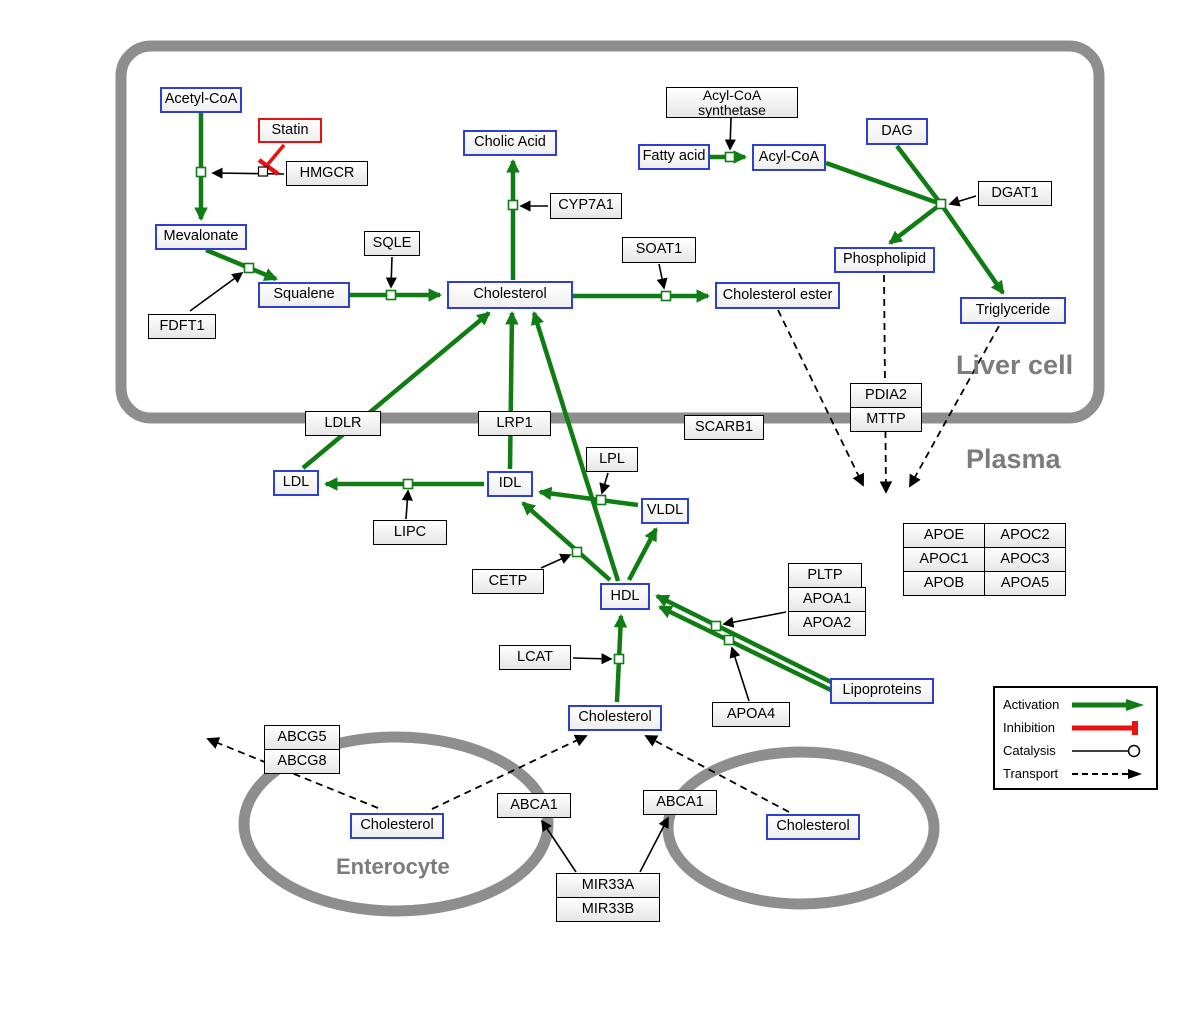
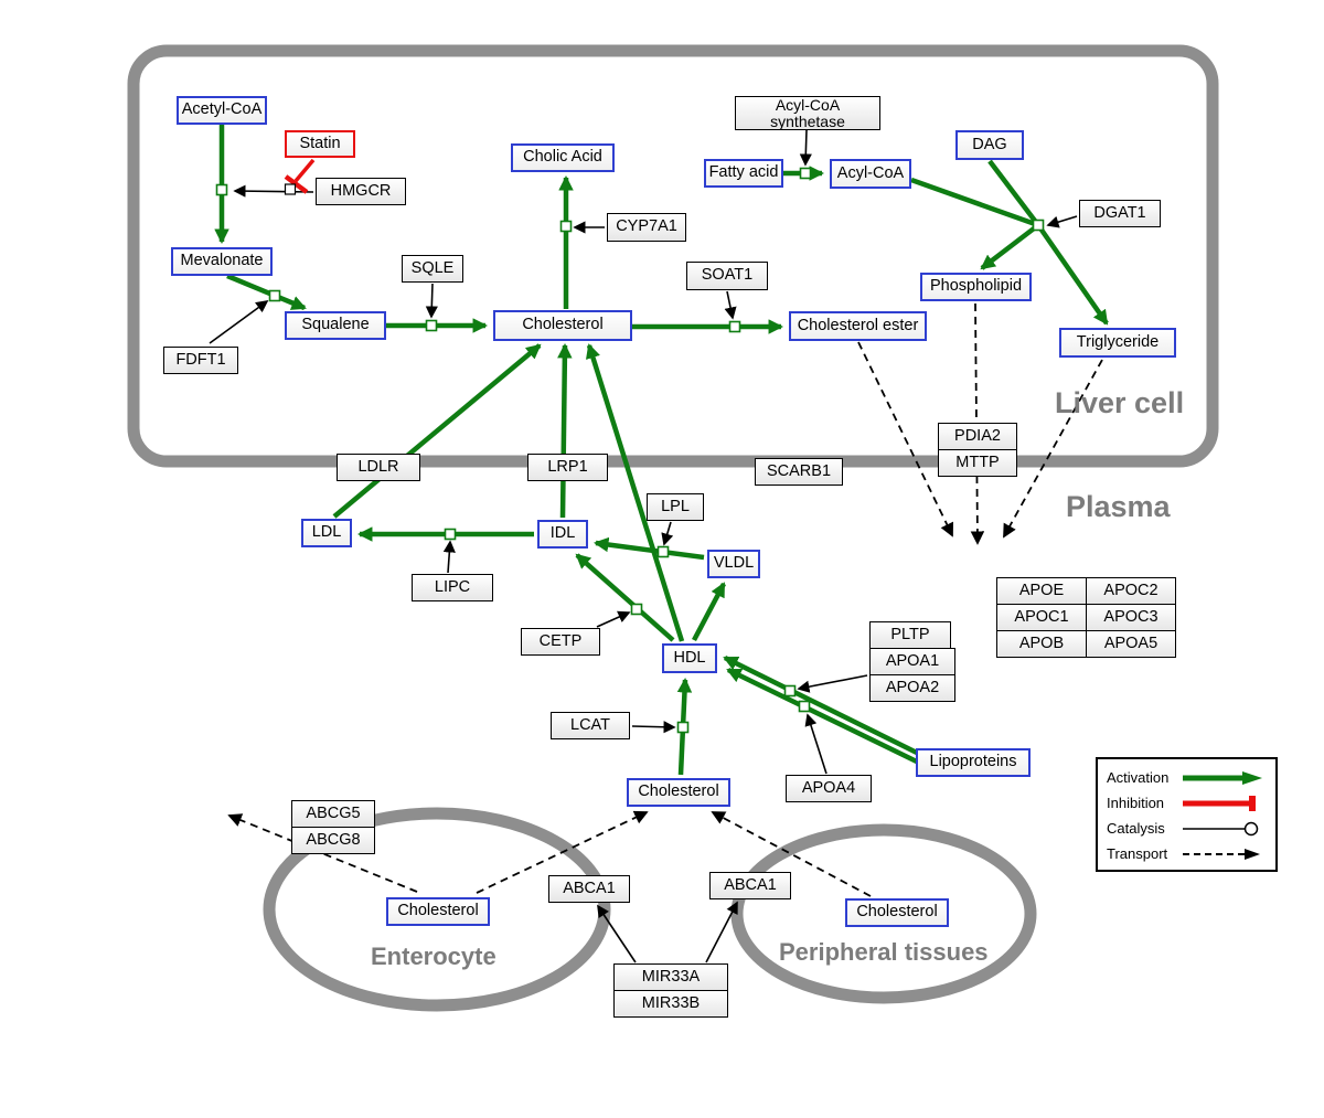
  Liver cell
  Plasma
  Enterocyte
+ Peripheral tissues
  Acetyl-CoA
  Mevalonate
  Squalene
  Cholesterol
  Cholic Acid
  Fatty acid
  Acyl-CoA
  DAG
  Phospholipid
  Triglyceride
  Cholesterol ester
  LDL
  IDL
  VLDL
  HDL
  Cholesterol
  Lipoproteins
  Cholesterol
  Cholesterol
  Statin
  HMGCR
  FDFT1
  SQLE
  CYP7A1
  SOAT1
  Acyl-CoA
  synthetase
  DGAT1
  PDIA2
  MTTP
  LDLR
  LRP1
  SCARB1
  LPL
  LIPC
  CETP
  LCAT
  PLTP
  APOA1
  APOA2
  APOA4
  APOE
  APOC2
  APOC1
  APOC3
  APOB
  APOA5
  ABCG5
  ABCG8
  ABCA1
  ABCA1
  MIR33A
  MIR33B
  Activation
  Inhibition
  Catalysis
  Transport
